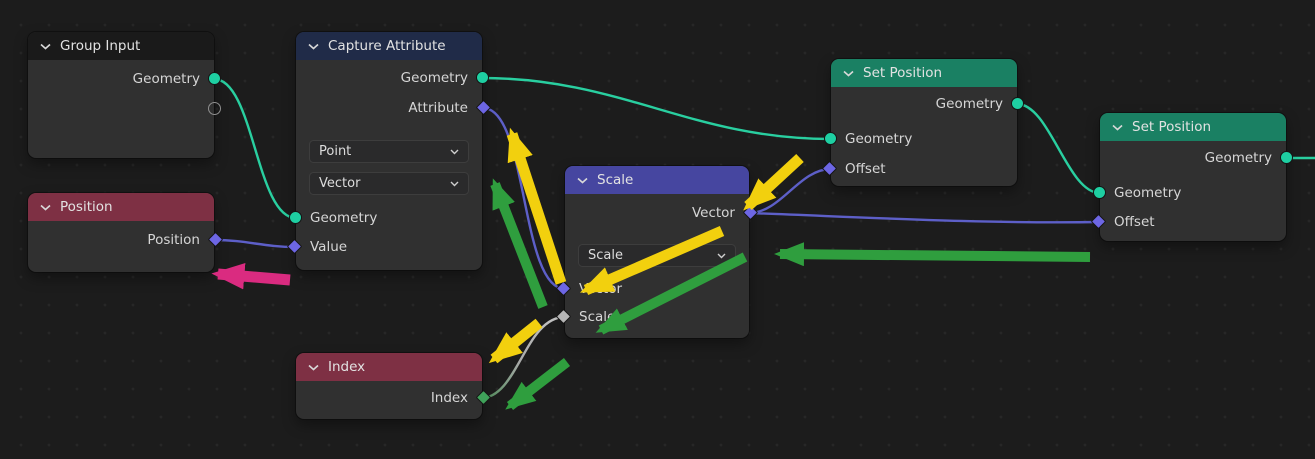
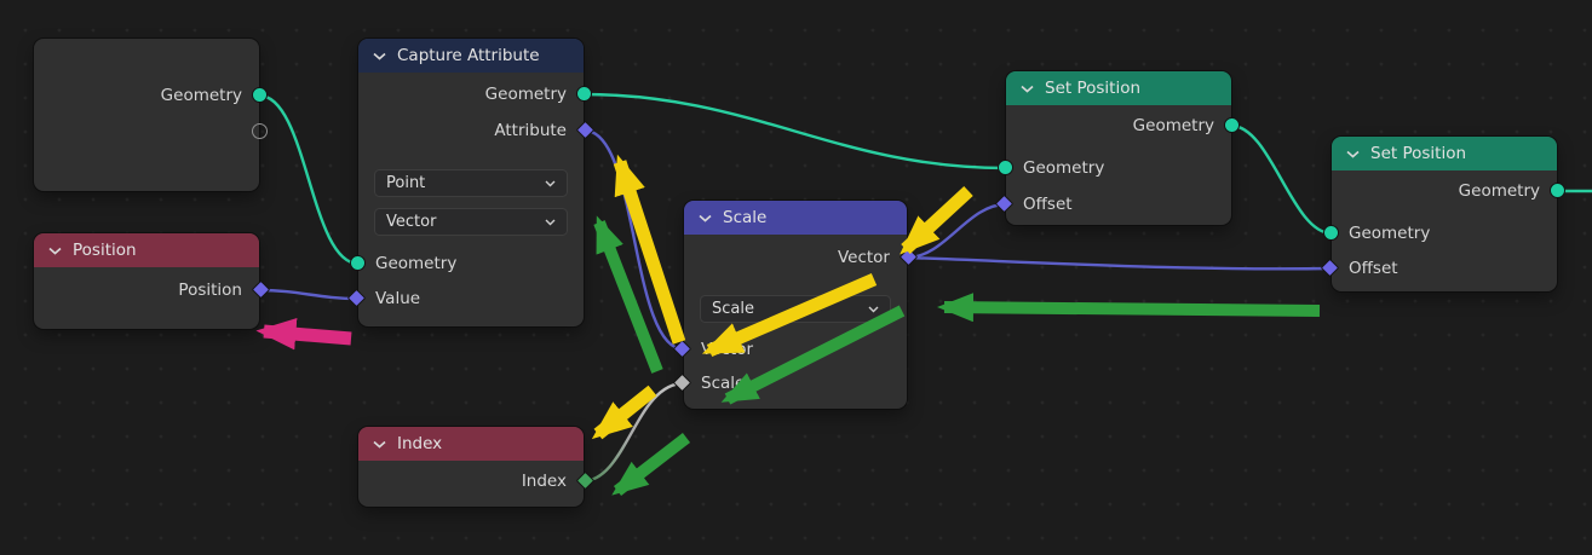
- Group Input
  Geometry
  Capture Attribute
  Geometry
  Attribute
  Point
  Vector
  Geometry
  Value
  Position
  Position
  Scale
  Vector
  Scale
  Scale
  Index
  Index
  Set Position
  Geometry
  Geometry
  Offset
  Set Position
  Geometry
  Geometry
  Offset
